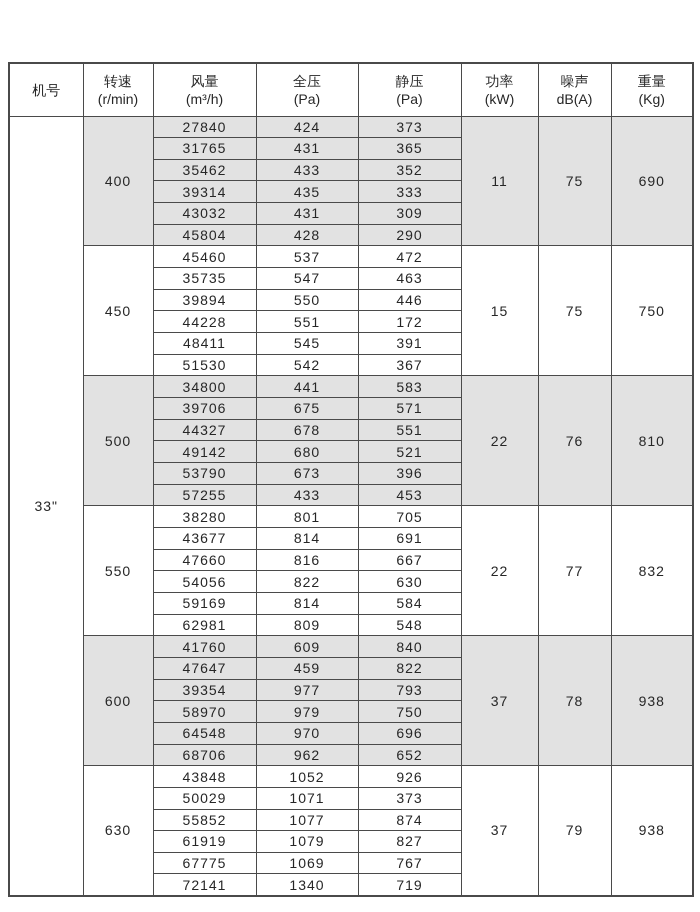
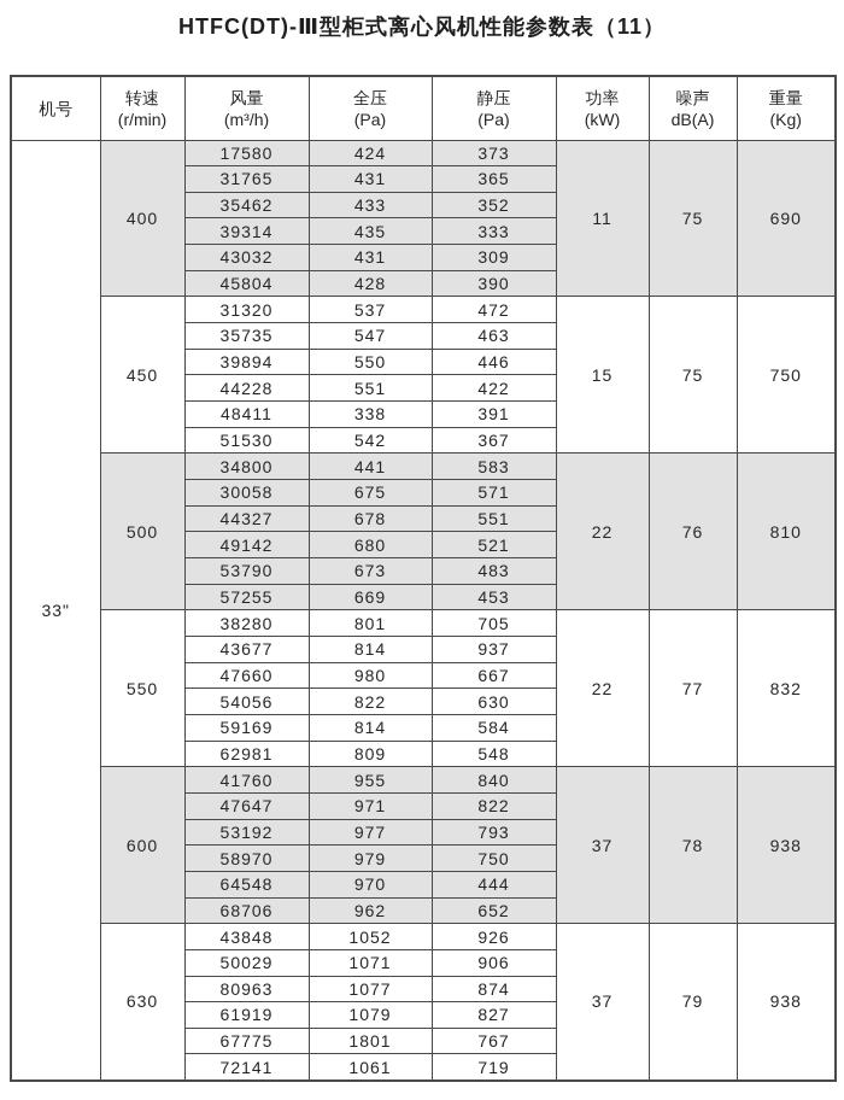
+ HTFC(DT)-Ⅲ型柜式离心风机性能参数表（11）
  机号	转速(r/min)	风量(m³/h)	全压(Pa)	静压(Pa)	功率(kW)	噪声dB(A)	重量(Kg)
- 33"	400	27840	424	373	11	75	690
+ 33"	400	17580	424	373	11	75	690
  31765	431	365
  35462	433	352
  39314	435	333
  43032	431	309
- 45804	428	290
+ 45804	428	390
- 450	45460	537	472	15	75	750
+ 450	31320	537	472	15	75	750
  35735	547	463
  39894	550	446
- 44228	551	172
+ 44228	551	422
- 48411	545	391
+ 48411	338	391
  51530	542	367
  500	34800	441	583	22	76	810
- 39706	675	571
+ 30058	675	571
  44327	678	551
  49142	680	521
- 53790	673	396
+ 53790	673	483
- 57255	433	453
+ 57255	669	453
  550	38280	801	705	22	77	832
- 43677	814	691
+ 43677	814	937
- 47660	816	667
+ 47660	980	667
  54056	822	630
  59169	814	584
  62981	809	548
- 600	41760	609	840	37	78	938
+ 600	41760	955	840	37	78	938
- 47647	459	822
+ 47647	971	822
- 39354	977	793
+ 53192	977	793
  58970	979	750
- 64548	970	696
+ 64548	970	444
  68706	962	652
  630	43848	1052	926	37	79	938
- 50029	1071	373
+ 50029	1071	906
- 55852	1077	874
+ 80963	1077	874
  61919	1079	827
- 67775	1069	767
+ 67775	1801	767
- 72141	1340	719
+ 72141	1061	719
